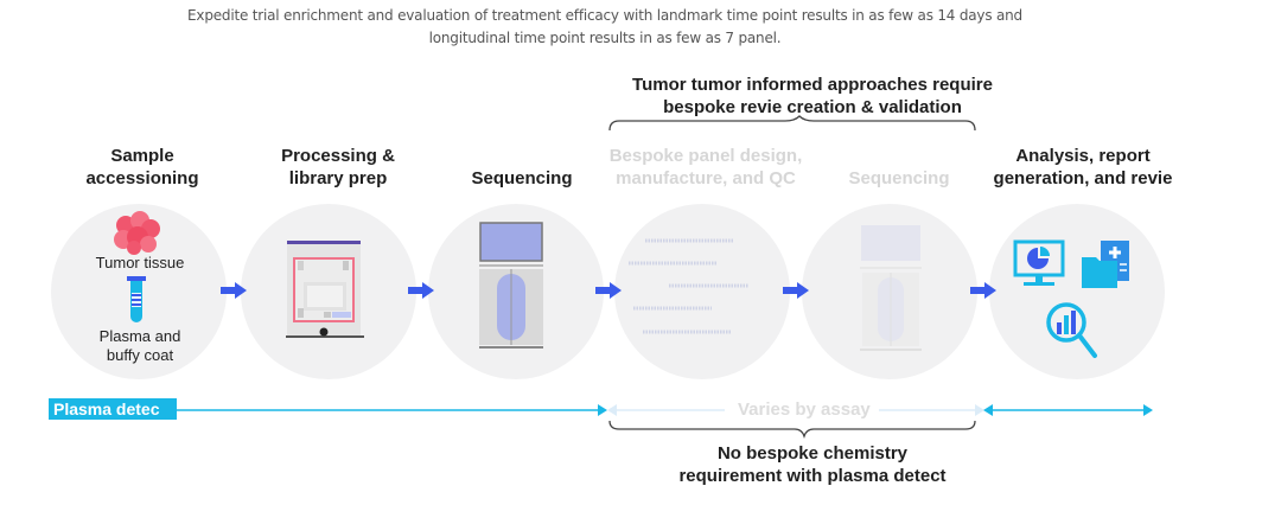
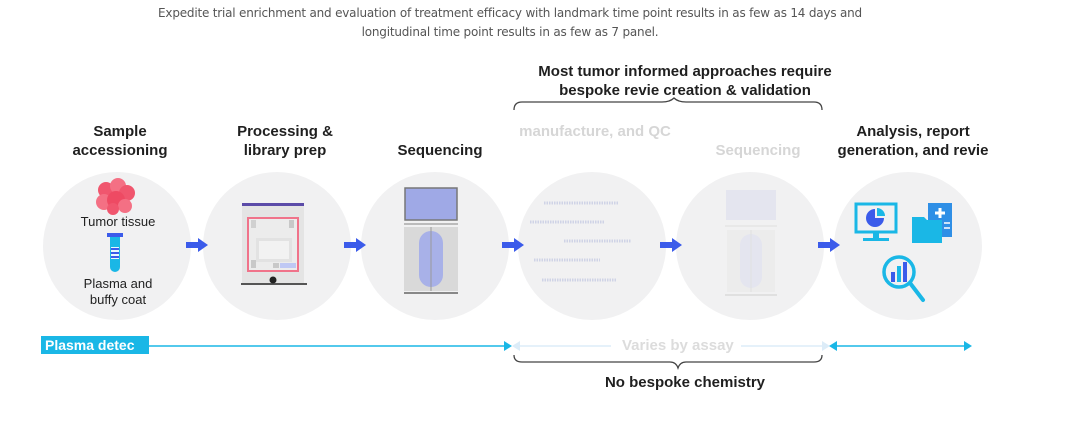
  Expedite trial enrichment and evaluation of treatment efficacy with landmark time point results in as few as 14 days and
  longitudinal time point results in as few as 7 panel.
- Tumor tumor informed approaches require
+ Most tumor informed approaches require
  bespoke revie creation & validation
  Sample
  accessioning
  Processing &
  library prep
  Sequencing
- Bespoke panel design,
  manufacture, and QC
  Sequencing
  Analysis, report
  generation, and revie
  Tumor tissue
  Plasma and
  buffy coat
  Plasma detec
  Varies by assay
  No bespoke chemistry
- requirement with plasma detect
